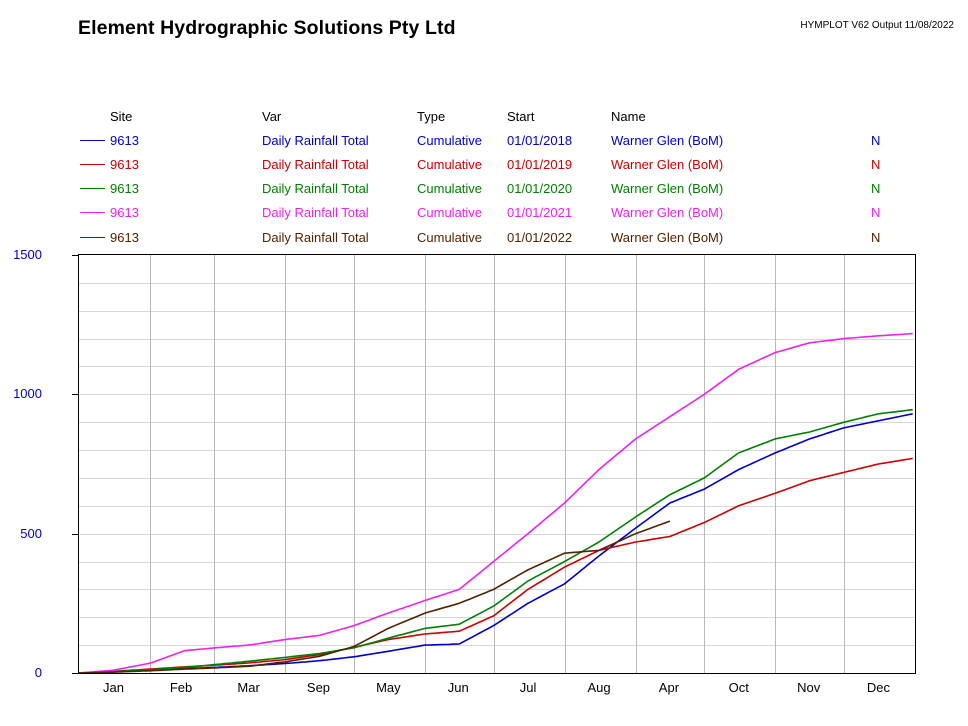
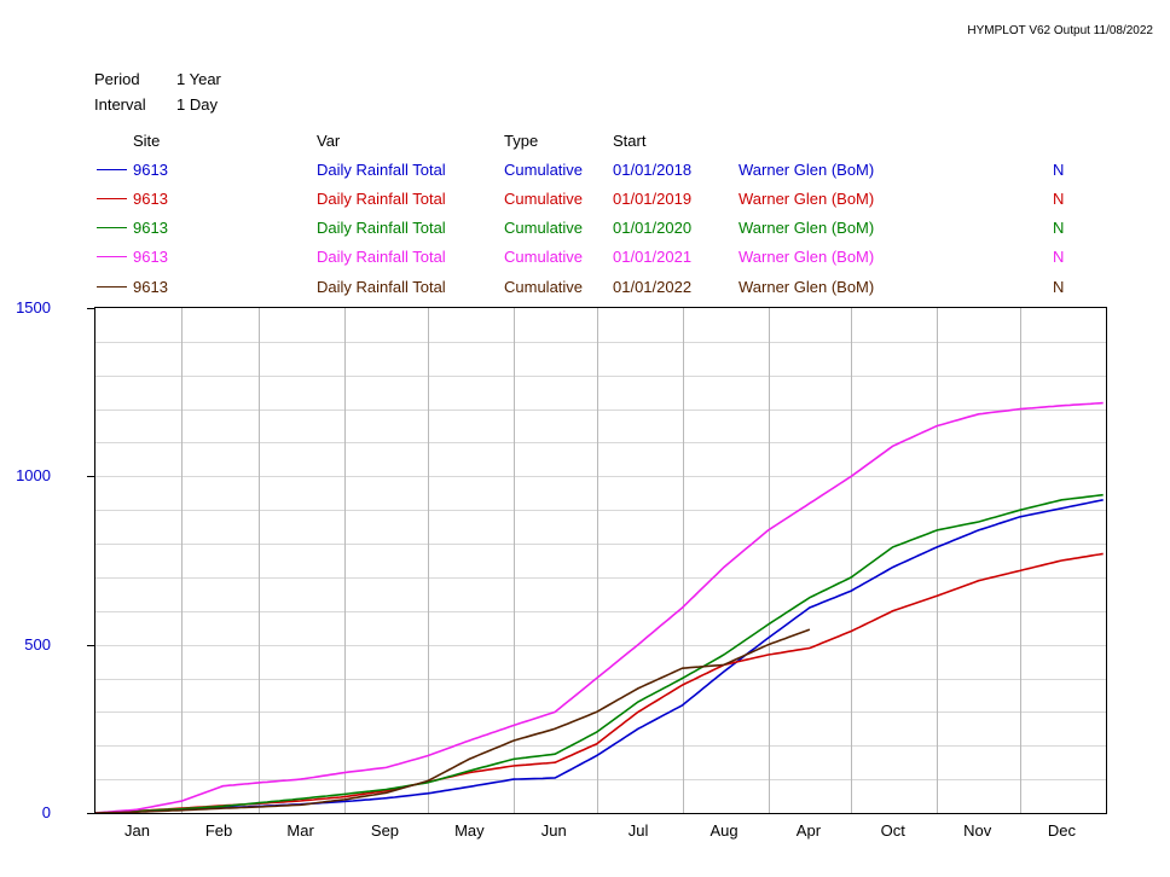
- Element Hydrographic Solutions Pty Ltd
  HYMPLOT V62 Output 11/08/2022
+ Period
+ 1 Year
+ Interval
+ 1 Day
  Site
  Var
  Type
  Start
- Name
  9613
  Daily Rainfall Total
  Cumulative
  01/01/2018
  Warner Glen (BoM)
  N
  9613
  Daily Rainfall Total
  Cumulative
  01/01/2019
  Warner Glen (BoM)
  N
  9613
  Daily Rainfall Total
  Cumulative
  01/01/2020
  Warner Glen (BoM)
  N
  9613
  Daily Rainfall Total
  Cumulative
  01/01/2021
  Warner Glen (BoM)
  N
  9613
  Daily Rainfall Total
  Cumulative
  01/01/2022
  Warner Glen (BoM)
  N
  0
  500
  1000
  1500
  Jan
  Feb
  Mar
  Sep
  May
  Jun
  Jul
  Aug
  Apr
  Oct
  Nov
  Dec
